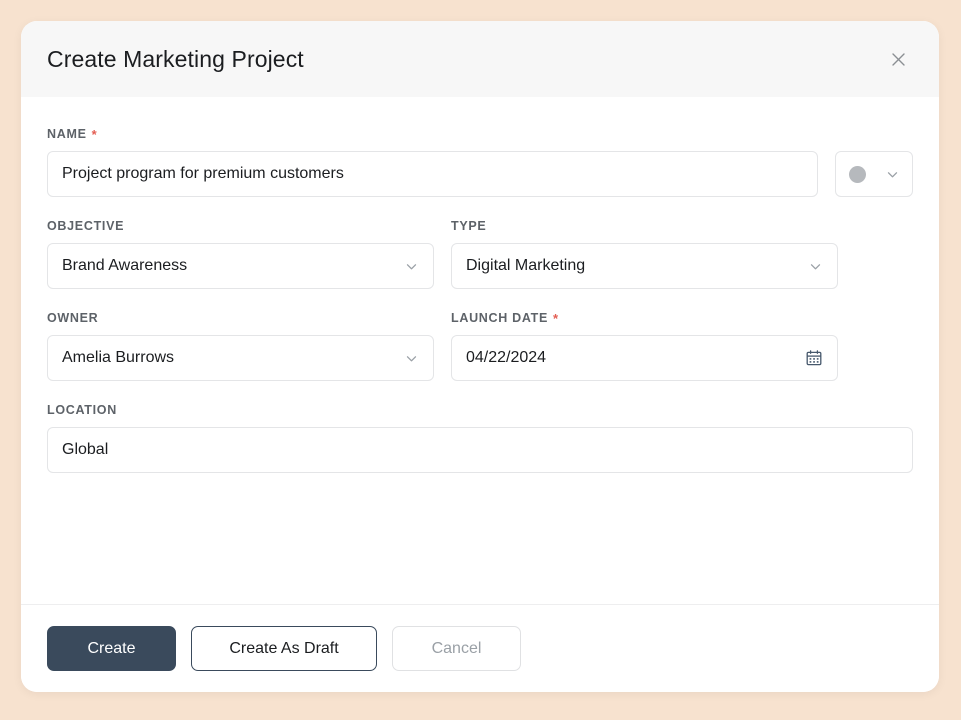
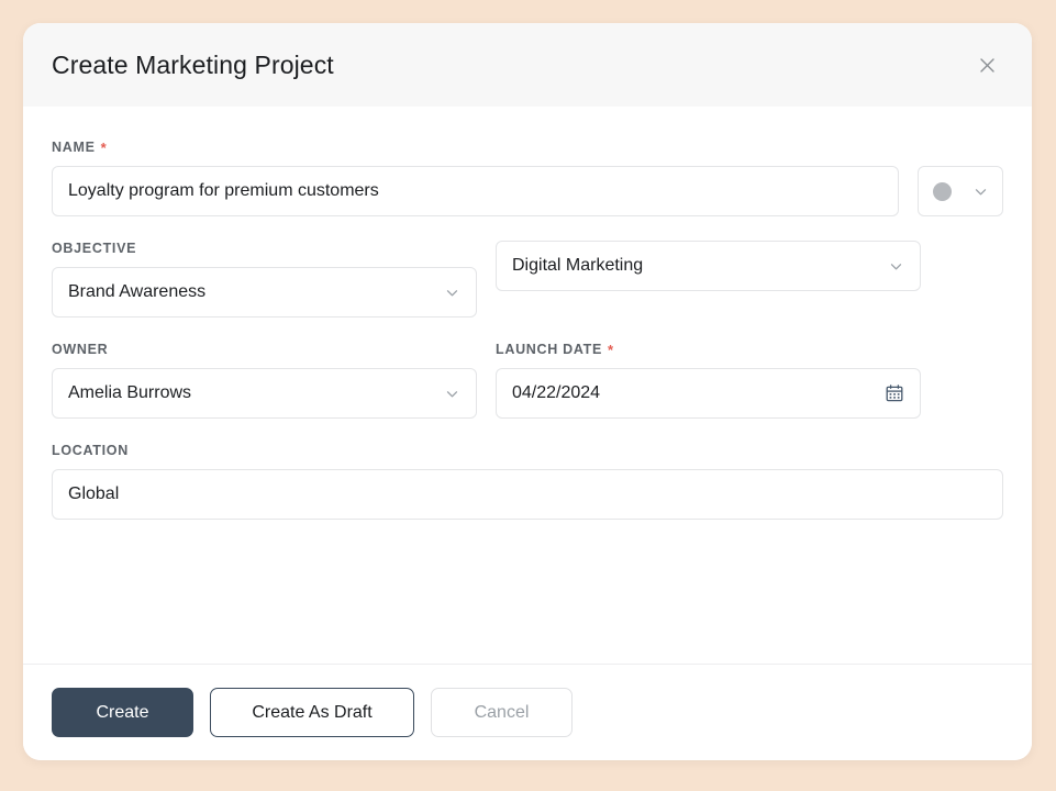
  Create Marketing Project
  NAME
  *
- Project program for premium customers
+ Loyalty program for premium customers
  OBJECTIVE
  Brand Awareness
- TYPE
  Digital Marketing
  OWNER
  Amelia Burrows
  LAUNCH DATE
  *
  04/22/2024
  LOCATION
  Global
  Create
  Create As Draft
  Cancel
